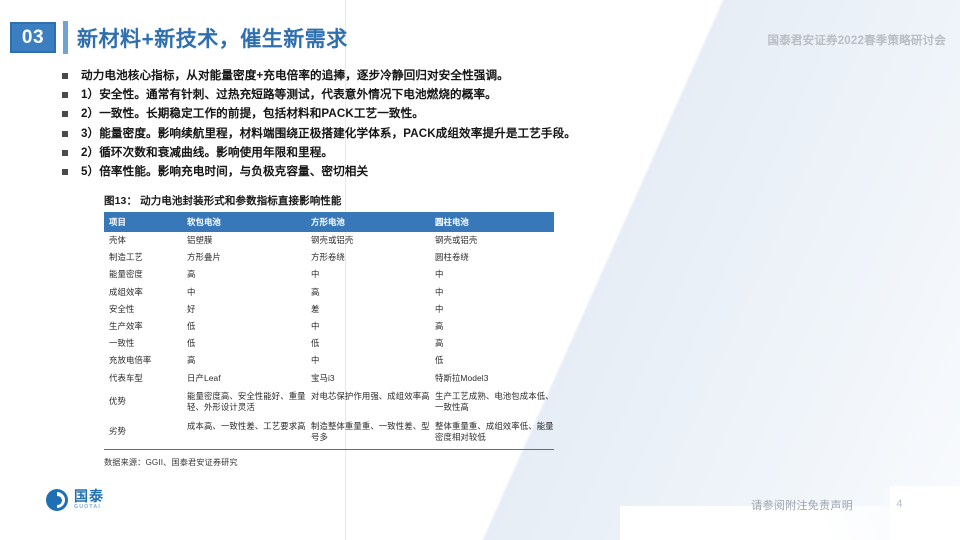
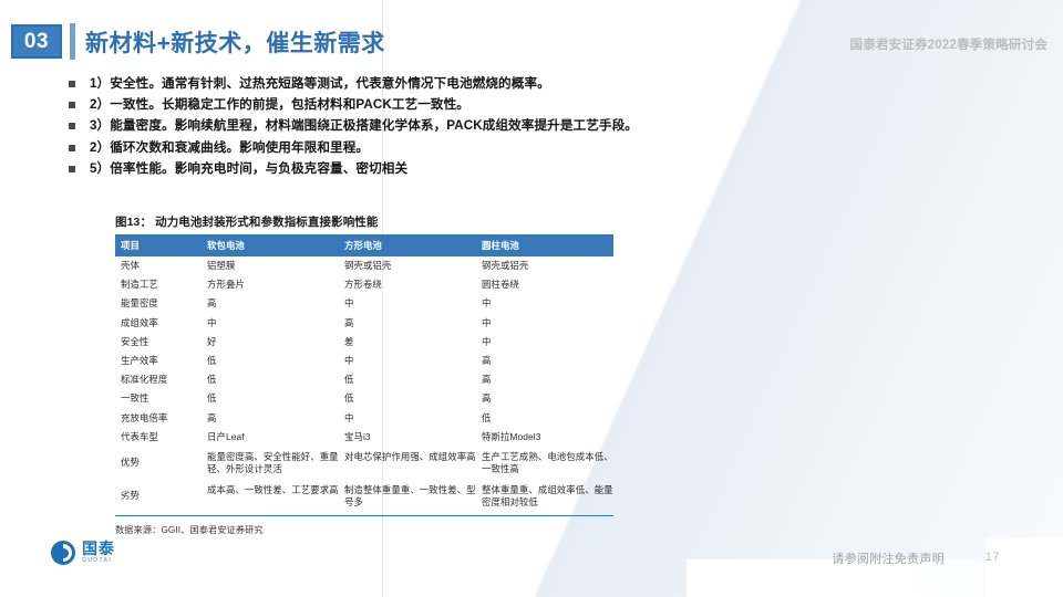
  03
  新材料+新技术，催生新需求
  国泰君安证券2022春季策略研讨会
- 动力电池核心指标，从对能量密度+充电倍率的追捧，逐步冷静回归对安全性强调。
  1）安全性。通常有针刺、过热充短路等测试，代表意外情况下电池燃烧的概率。
  2）一致性。长期稳定工作的前提，包括材料和PACK工艺一致性。
  3）能量密度。影响续航里程，材料端围绕正极搭建化学体系，PACK成组效率提升是工艺手段。
  2）循环次数和衰减曲线。影响使用年限和里程。
  5）倍率性能。影响充电时间，与负极克容量、密切相关
  图13： 动力电池封装形式和参数指标直接影响性能
  项目	软包电池	方形电池	圆柱电池
  壳体	铝塑膜	钢壳或铝壳	钢壳或铝壳
  制造工艺	方形叠片	方形卷绕	圆柱卷绕
  能量密度	高	中	中
  成组效率	中	高	中
  安全性	好	差	中
  生产效率	低	中	高
+ 标准化程度	低	低	高
  一致性	低	低	高
  充放电倍率	高	中	低
  代表车型	日产Leaf	宝马i3	特斯拉Model3
  优势	能量密度高、安全性能好、重量轻、外形设计灵活	对电芯保护作用强、成组效率高	生产工艺成熟、电池包成本低、一致性高
  劣势	成本高、一致性差、工艺要求高	制造整体重量重、一致性差、型号多	整体重量重、成组效率低、能量密度相对较低
  数据来源：GGII、国泰君安证券研究
  国泰
  请参阅附注免责声明
- 4
+ 17
